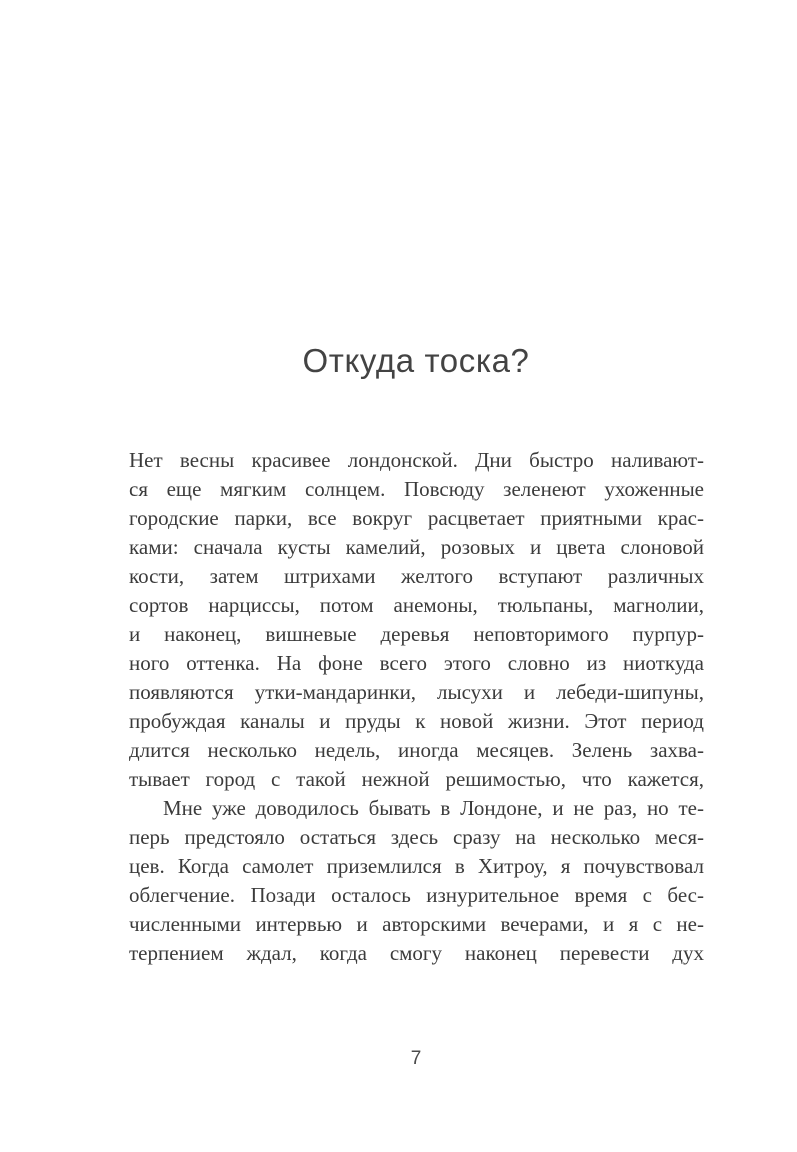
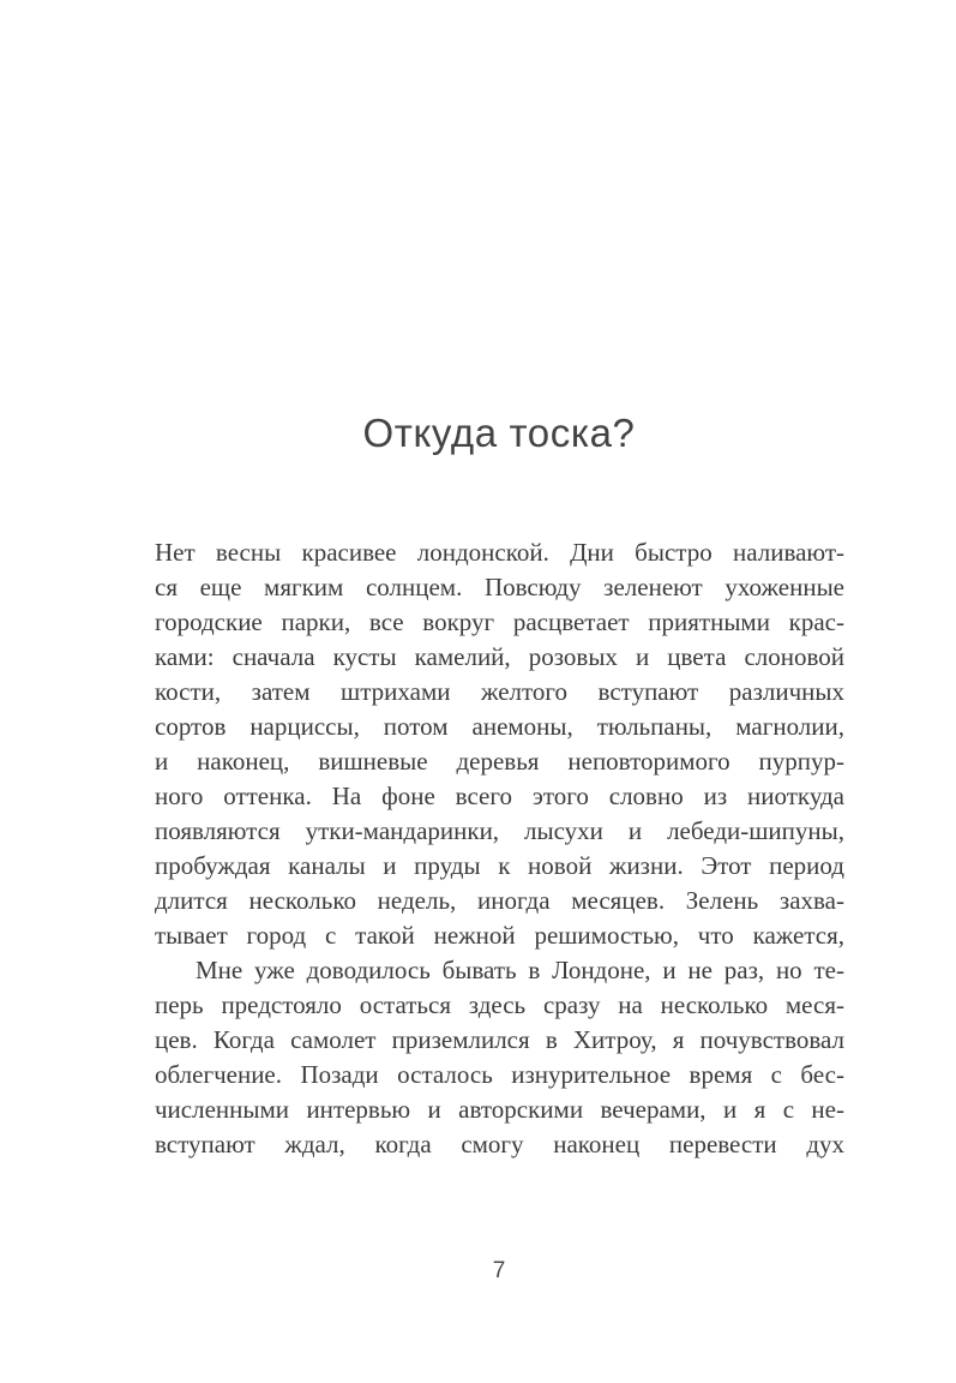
  Откуда тоска?
  Нет весны красивее лондонской. Дни быстро наливают-
  ся еще мягким солнцем. Повсюду зеленеют ухоженные
  городские парки, все вокруг расцветает приятными крас-
  ками: сначала кусты камелий, розовых и цвета слоновой
  кости, затем штрихами желтого вступают различных
  сортов нарциссы, потом анемоны, тюльпаны, магнолии,
  и наконец, вишневые деревья неповторимого пурпур-
  ного оттенка. На фоне всего этого словно из ниоткуда
  появляются утки-мандаринки, лысухи и лебеди-шипуны,
  пробуждая каналы и пруды к новой жизни. Этот период
  длится несколько недель, иногда месяцев. Зелень захва-
  тывает город с такой нежной решимостью, что кажется,
  Мне уже доводилось бывать в Лондоне, и не раз, но те-
  перь предстояло остаться здесь сразу на несколько меся-
  цев. Когда самолет приземлился в Хитроу, я почувствовал
  облегчение. Позади осталось изнурительное время с бес-
  численными интервью и авторскими вечерами, и я с не-
- терпением ждал, когда смогу наконец перевести дух
+ вступают ждал, когда смогу наконец перевести дух
  7
